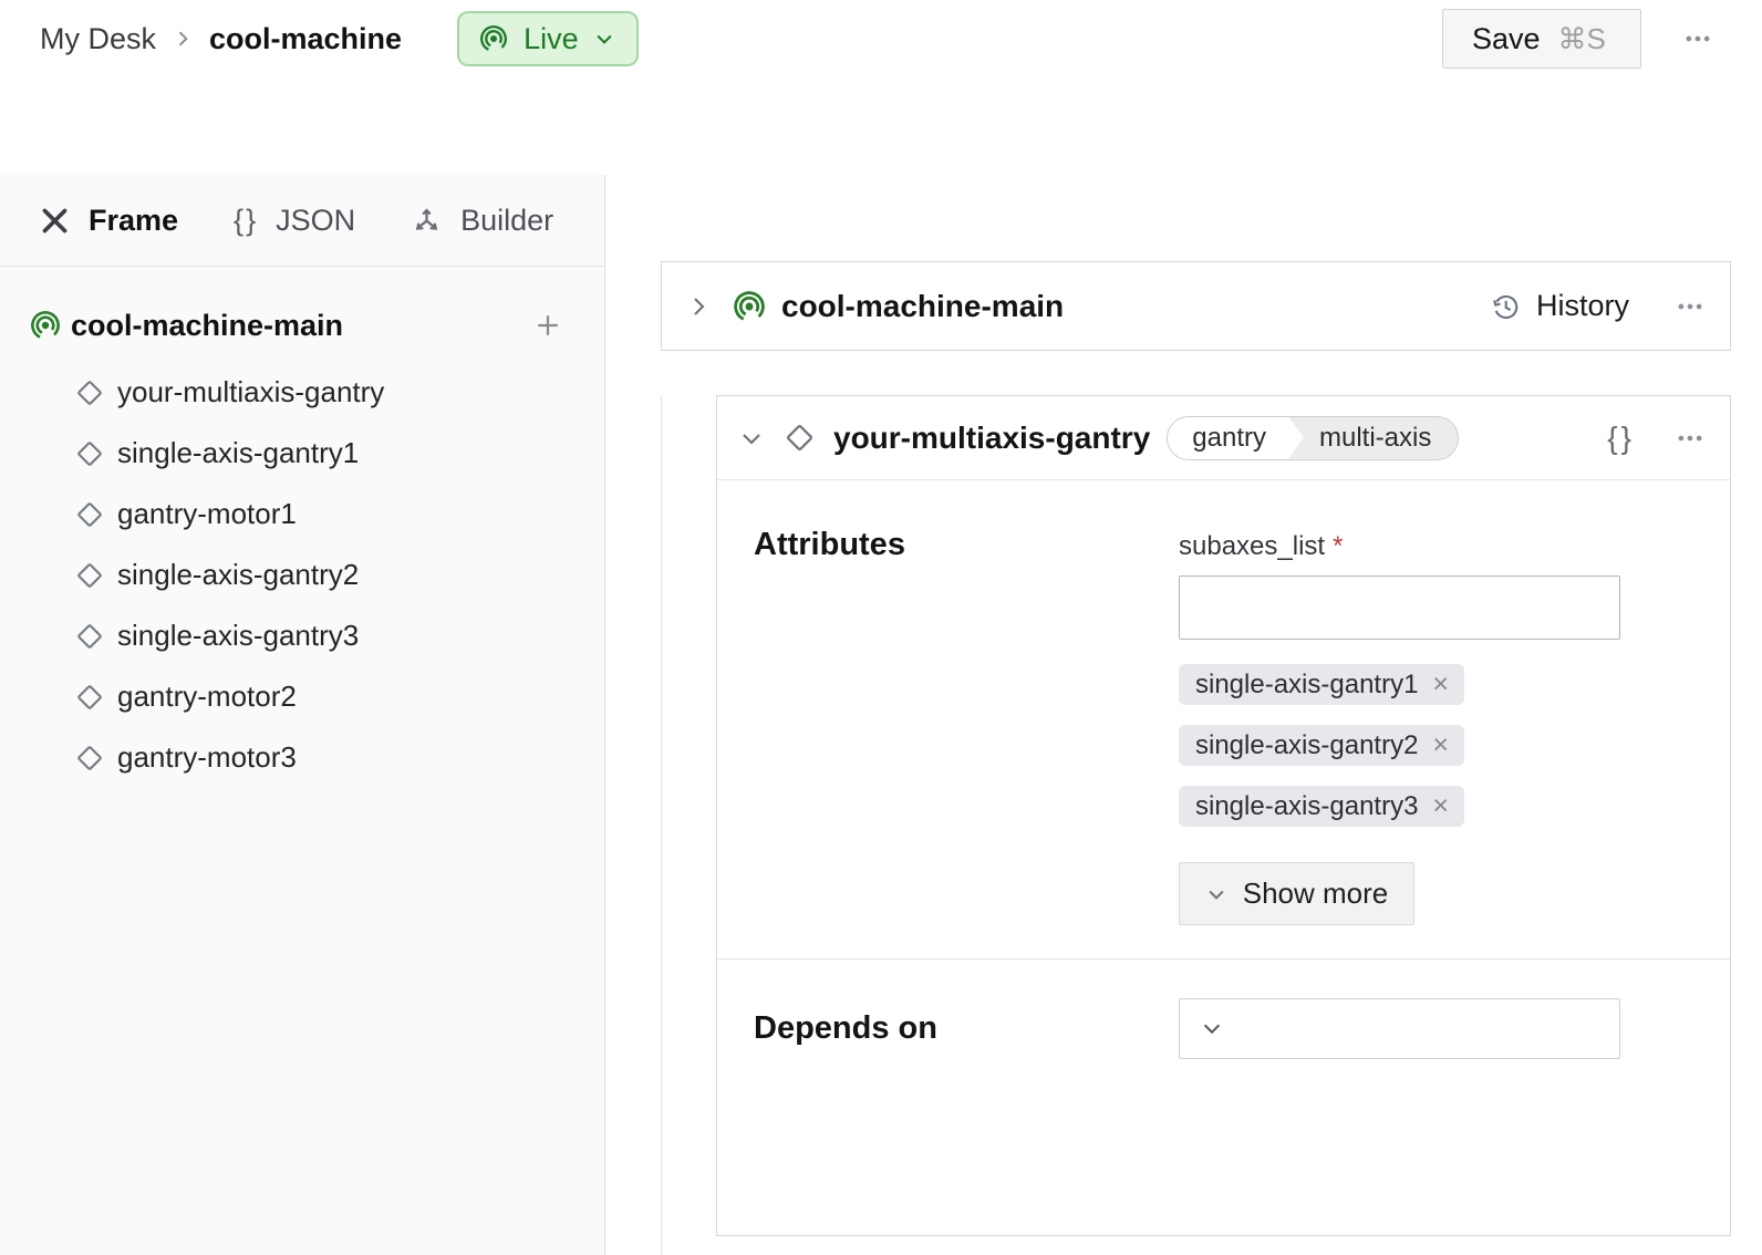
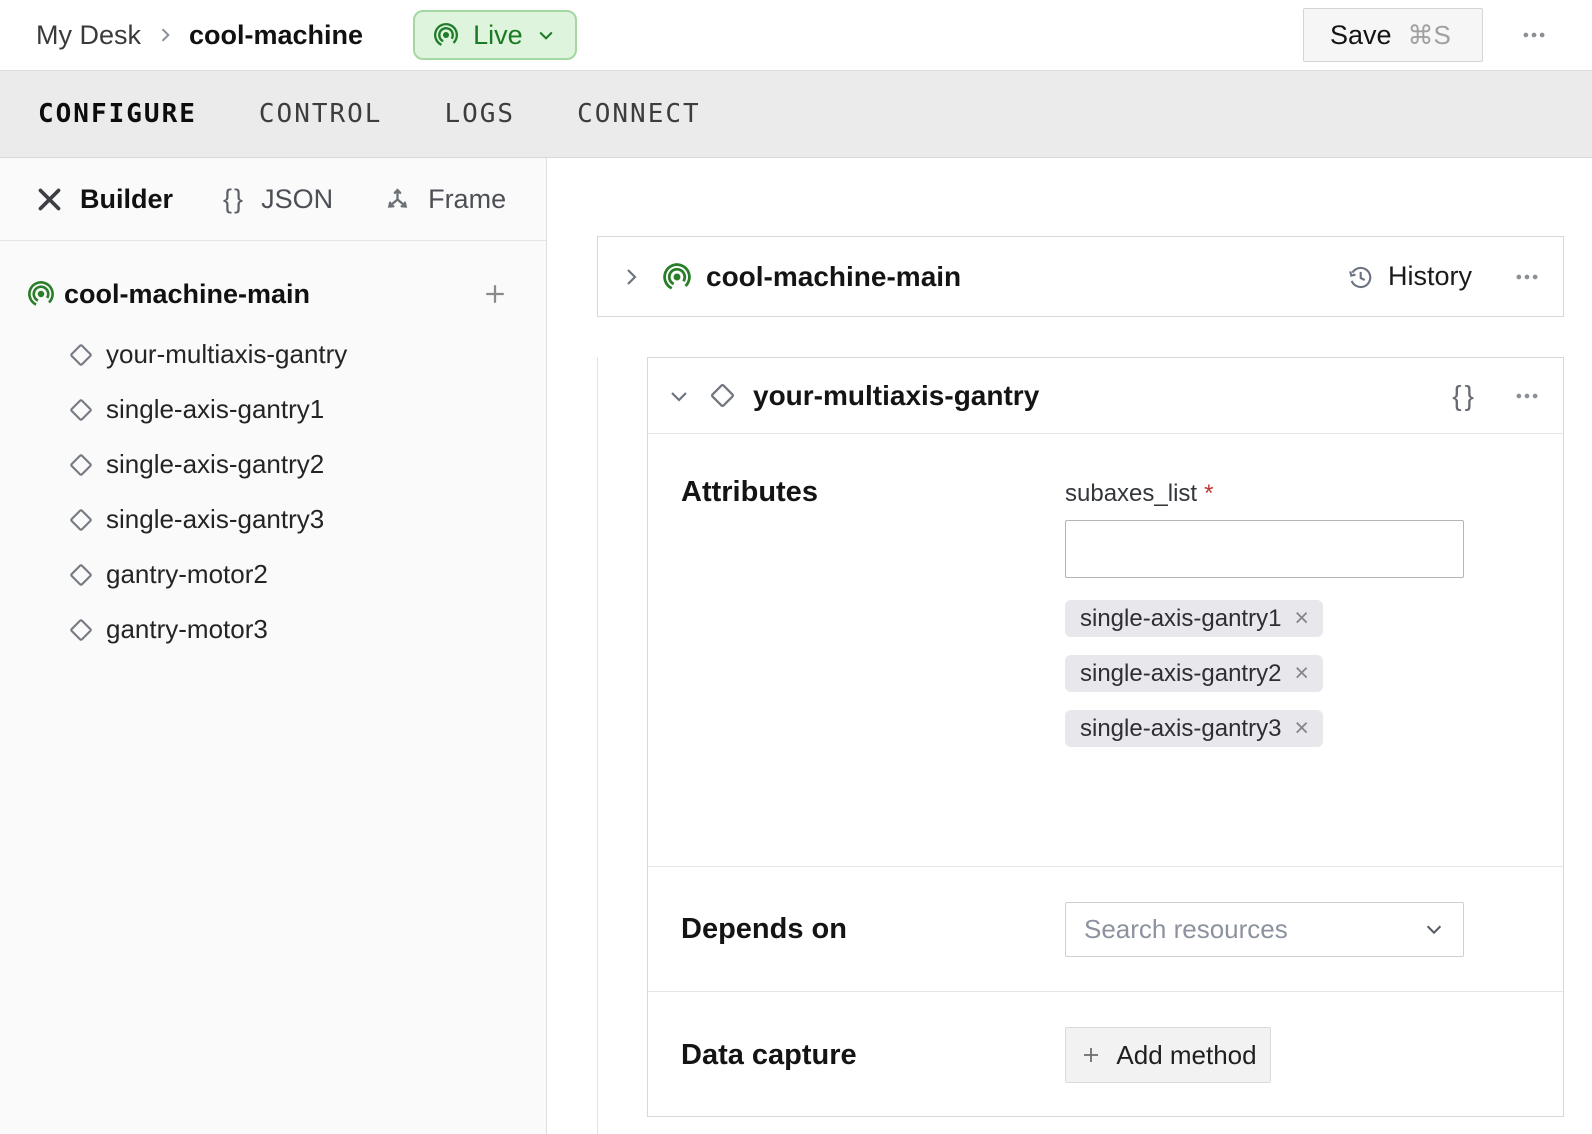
  My Desk
  cool-machine
  Live
  Save
  ⌘S
+ CONFIGURE
+ CONTROL
+ LOGS
+ CONNECT
- Frame
+ Builder
  {}
  JSON
- Builder
+ Frame
  cool-machine-main
  your-multiaxis-gantry
  single-axis-gantry1
- gantry-motor1
  single-axis-gantry2
  single-axis-gantry3
  gantry-motor2
  gantry-motor3
  cool-machine-main
  History
  your-multiaxis-gantry
- gantry
- multi-axis
  {}
  Attributes
  subaxes_list *
  single-axis-gantry1
  ×
  single-axis-gantry2
  ×
  single-axis-gantry3
  ×
- Show more
  Depends on
+ Search resources
+ Data capture
+ Add method
